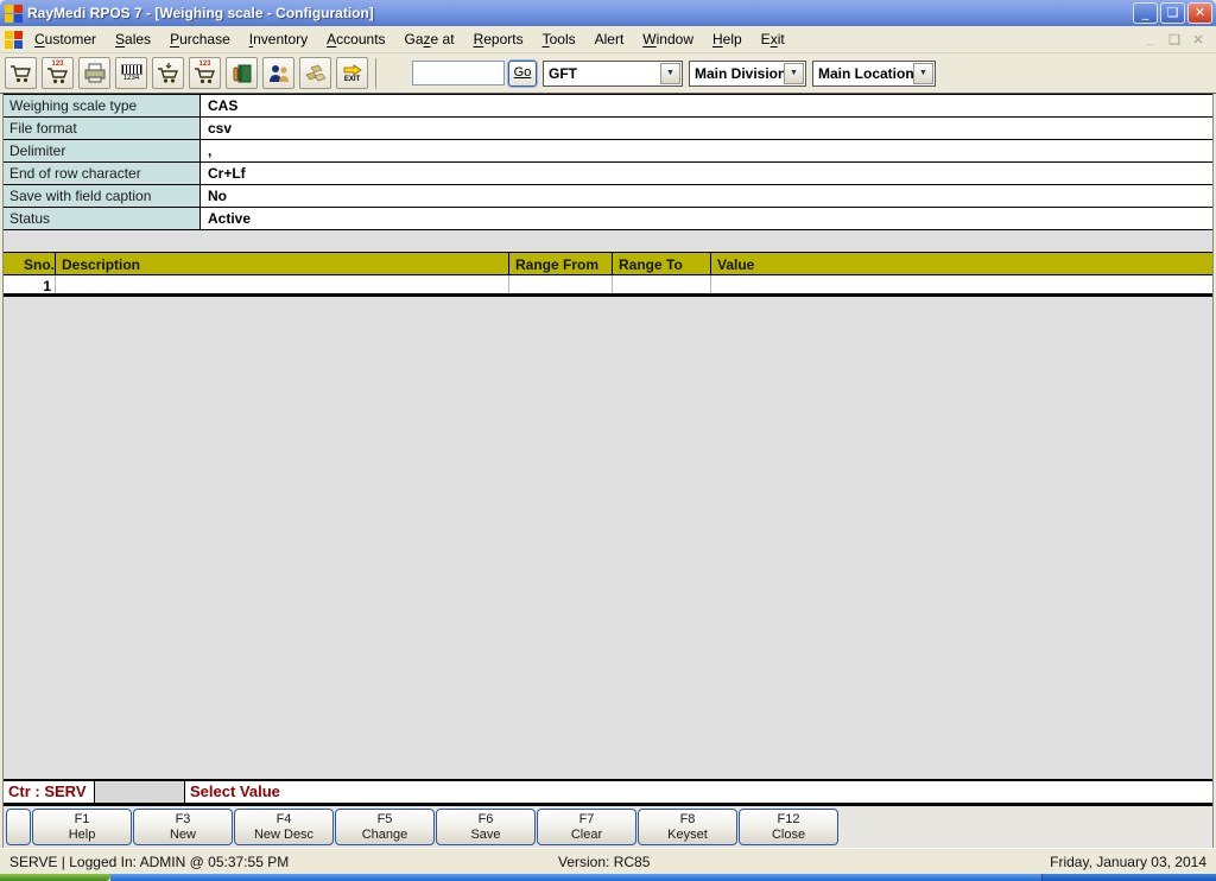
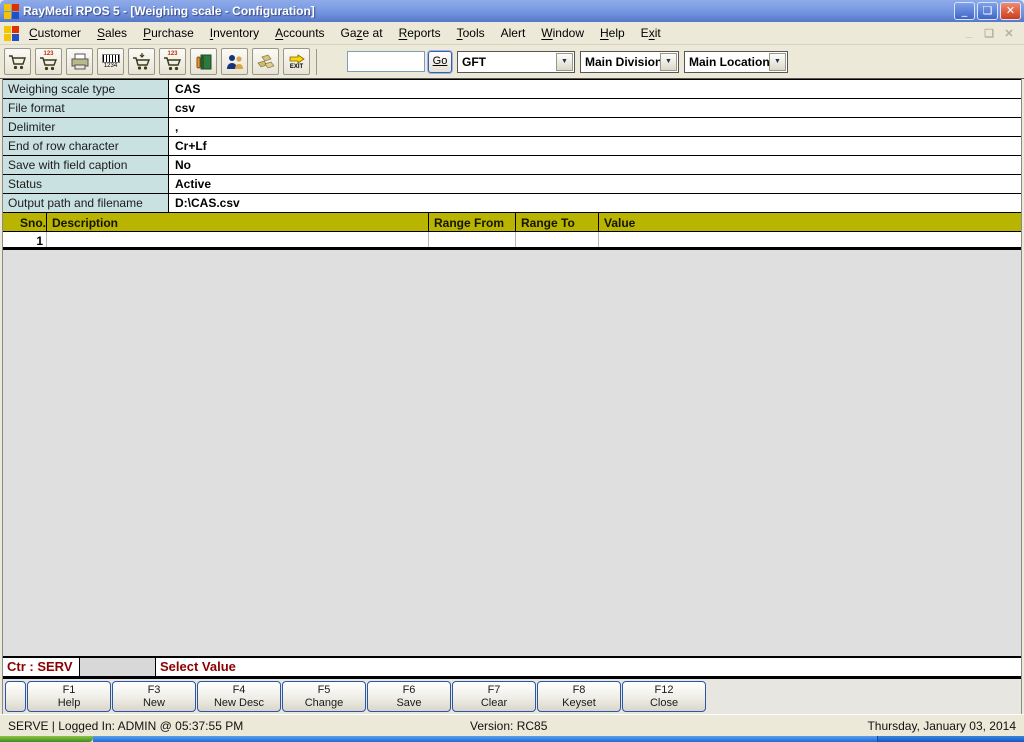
- RayMedi RPOS 7 - [Weighing scale - Configuration]
+ RayMedi RPOS 5 - [Weighing scale - Configuration]
  _
  ❏
  ✕
  Customer
  Sales
  Purchase
  Inventory
  Accounts
  Gaze at
  Reports
  Tools
  Alert
  Window
  Help
  Exit
  _
  ❏
  ✕
  Go
  GFT
  Main Division
  Main Location
  Weighing scale type
  CAS
  File format
  csv
  Delimiter
  ,
  End of row character
  Cr+Lf
  Save with field caption
  No
  Status
  Active
+ Output path and filename
+ D:\CAS.csv
  Sno.
  Description
  Range From
  Range To
  Value
  1
  Ctr : SERV
  Select Value
  F1
  Help
  F3
  New
  F4
  New Desc
  F5
  Change
  F6
  Save
  F7
  Clear
  F8
  Keyset
  F12
  Close
  SERVE | Logged In: ADMIN @ 05:37:55 PM
  Version: RC85
- Friday, January 03, 2014
+ Thursday, January 03, 2014
